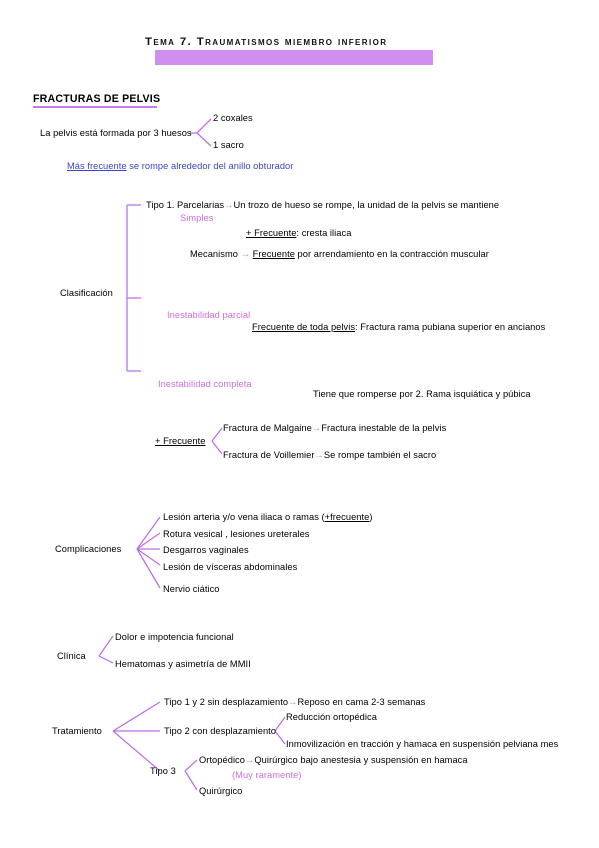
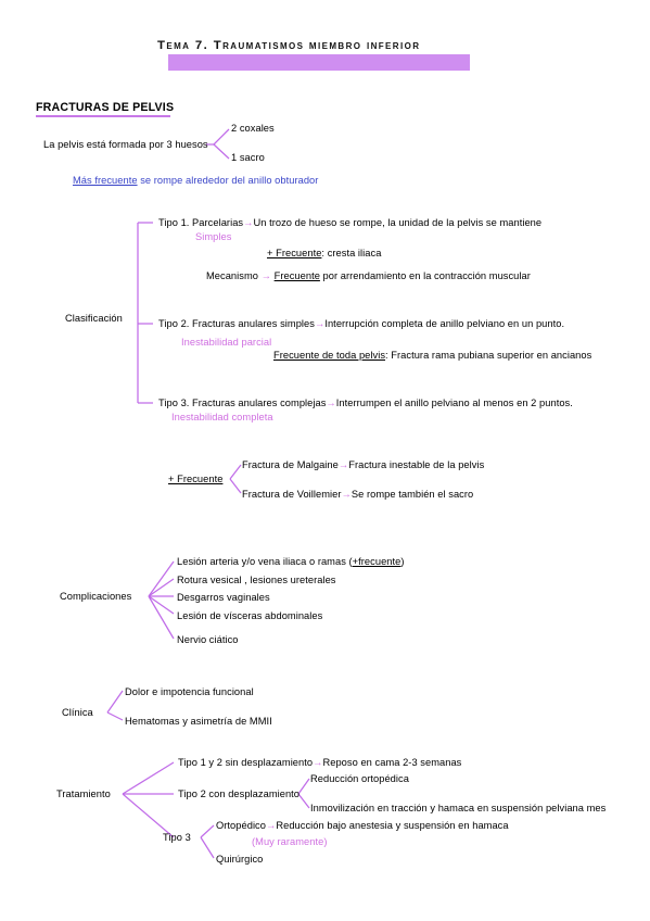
  Tema 7. Traumatismos miembro inferior
  FRACTURAS DE PELVIS
  La pelvis está formada por 3 huesos
  2 coxales
  1 sacro
  Más frecuente se rompe alrededor del anillo obturador
  Clasificación
  Tipo 1. Parcelarias→Un trozo de hueso se rompe, la unidad de la pelvis se mantiene
  Simples
  + Frecuente: cresta iliaca
  Mecanismo → Frecuente por arrendamiento en la contracción muscular
+ Tipo 2. Fracturas anulares simples→Interrupción completa de anillo pelviano en un punto.
  Inestabilidad parcial
  Frecuente de toda pelvis: Fractura rama pubiana superior en ancianos
+ Tipo 3. Fracturas anulares complejas→Interrumpen el anillo pelviano al menos en 2 puntos.
  Inestabilidad completa
- Tiene que romperse por 2. Rama isquiática y púbica
  + Frecuente
  Fractura de Malgaine→Fractura inestable de la pelvis
  Fractura de Voillemier→Se rompe también el sacro
  Complicaciones
  Lesión arteria y/o vena iliaca o ramas (+frecuente)
  Rotura vesical , lesiones ureterales
  Desgarros vaginales
  Lesión de vísceras abdominales
  Nervio ciático
  Clínica
  Dolor e impotencia funcional
  Hematomas y asimetría de MMII
  Tratamiento
  Tipo 1 y 2 sin desplazamiento→Reposo en cama 2-3 semanas
  Tipo 2 con desplazamiento
  Reducción ortopédica
  Inmovilización en tracción y hamaca en suspensión pelviana mes
  Tipo 3
- Ortopédico→Quirúrgico bajo anestesia y suspensión en hamaca
+ Ortopédico→Reducción bajo anestesia y suspensión en hamaca
  (Muy raramente)
  Quirúrgico
